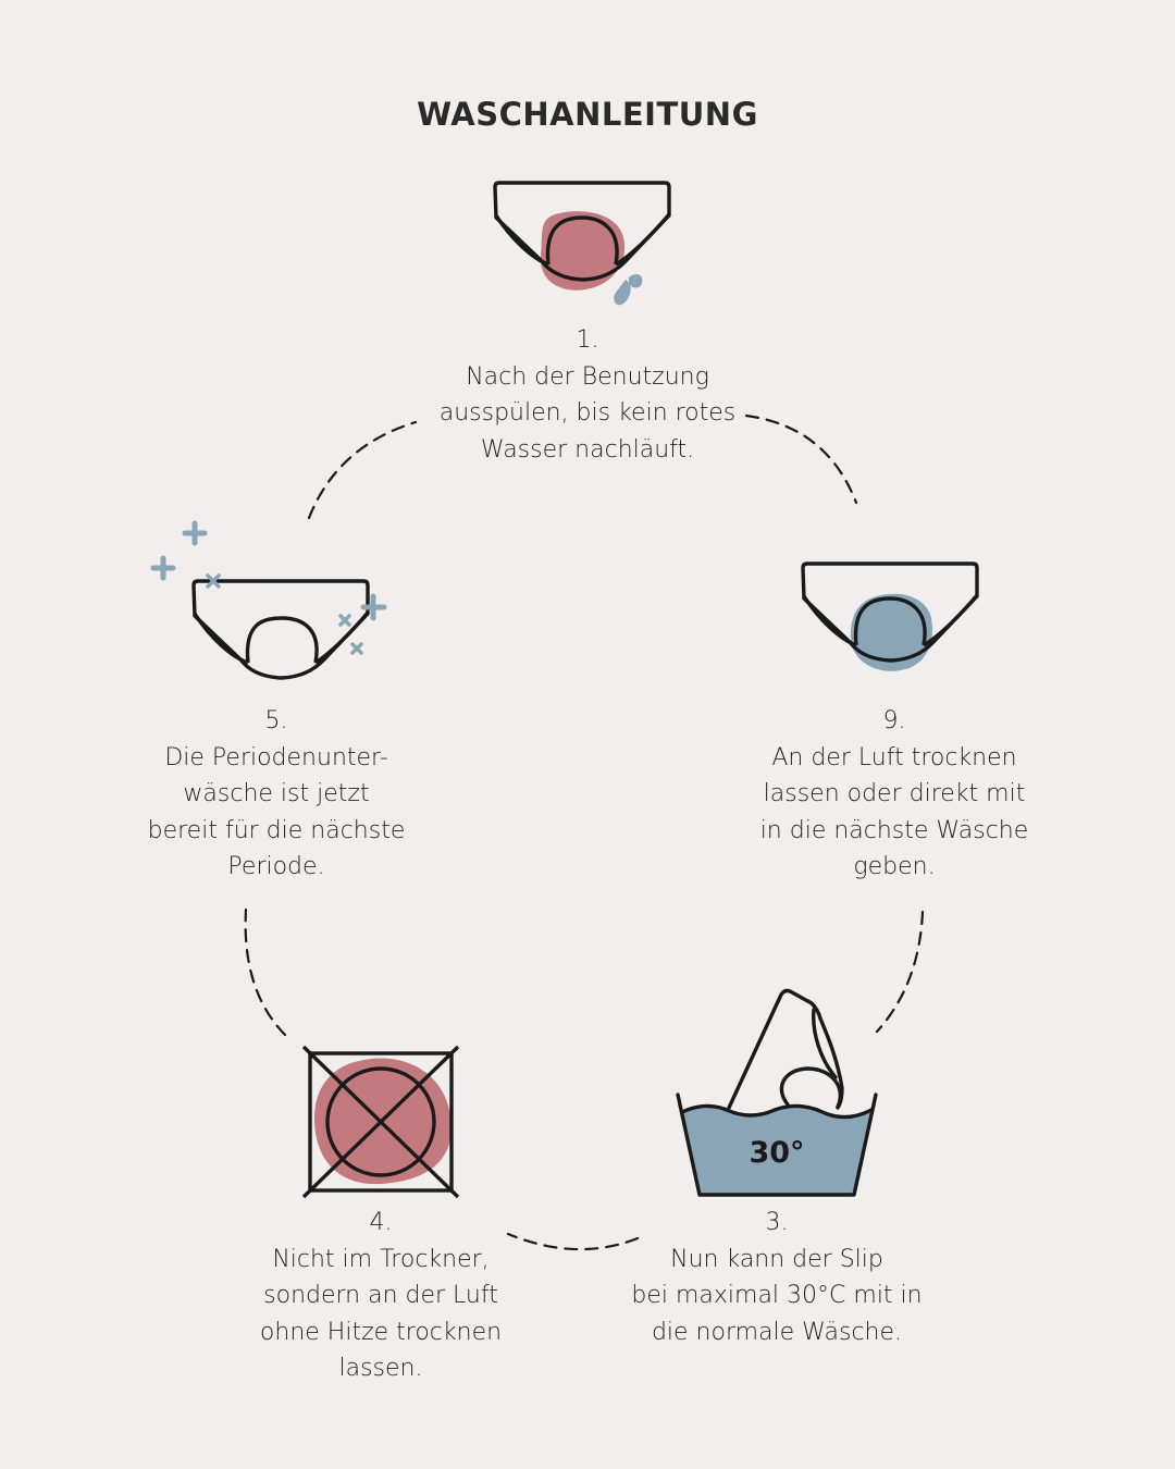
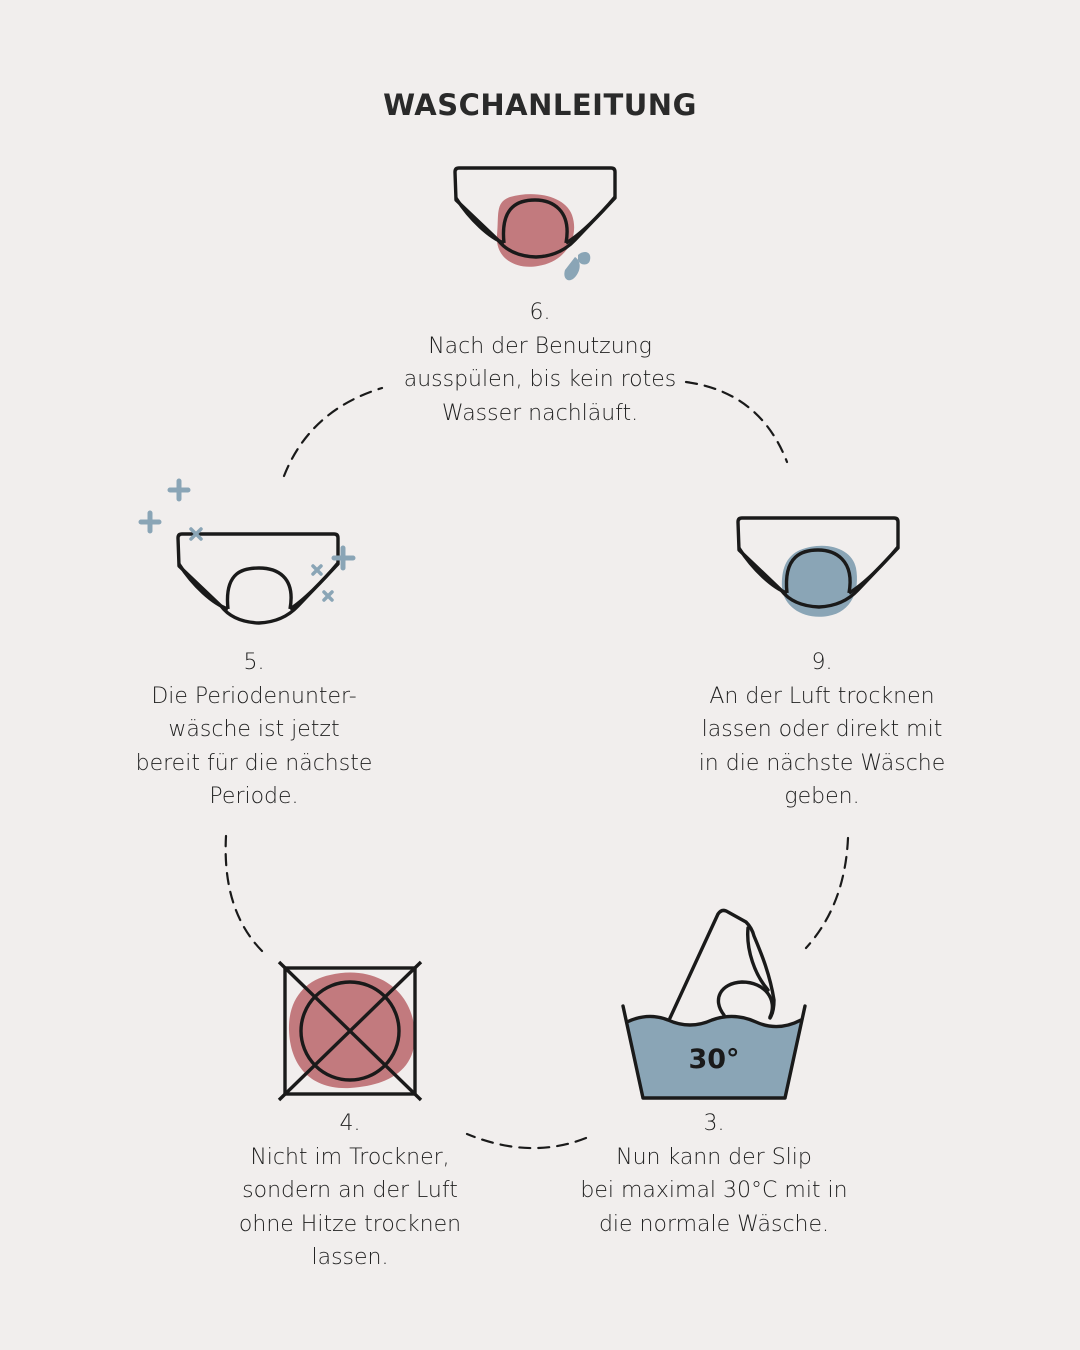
  WASCHANLEITUNG
  30°
- 1.
+ 6.
  Nach der Benutzung
  ausspülen, bis kein rotes
  Wasser nachläuft.
  9.
  An der Luft trocknen
  lassen oder direkt mit
  in die nächste Wäsche
  geben.
  3.
  Nun kann der Slip
  bei maximal 30°C mit in
  die normale Wäsche.
  4.
  Nicht im Trockner,
  sondern an der Luft
  ohne Hitze trocknen
  lassen.
  5.
  Die Periodenunter-
  wäsche ist jetzt
  bereit für die nächste
  Periode.
